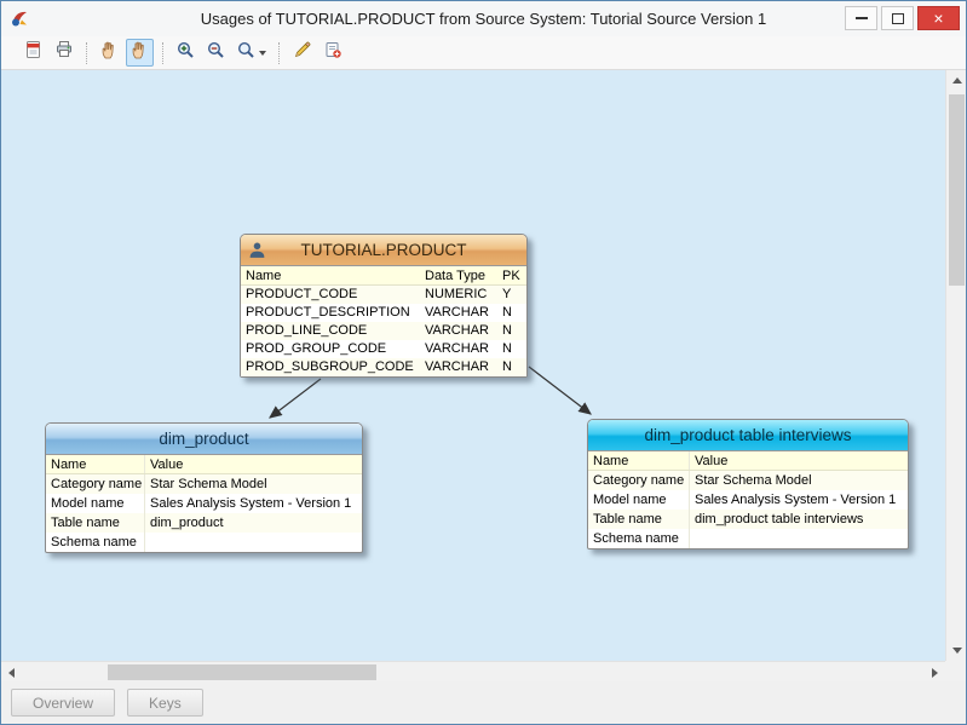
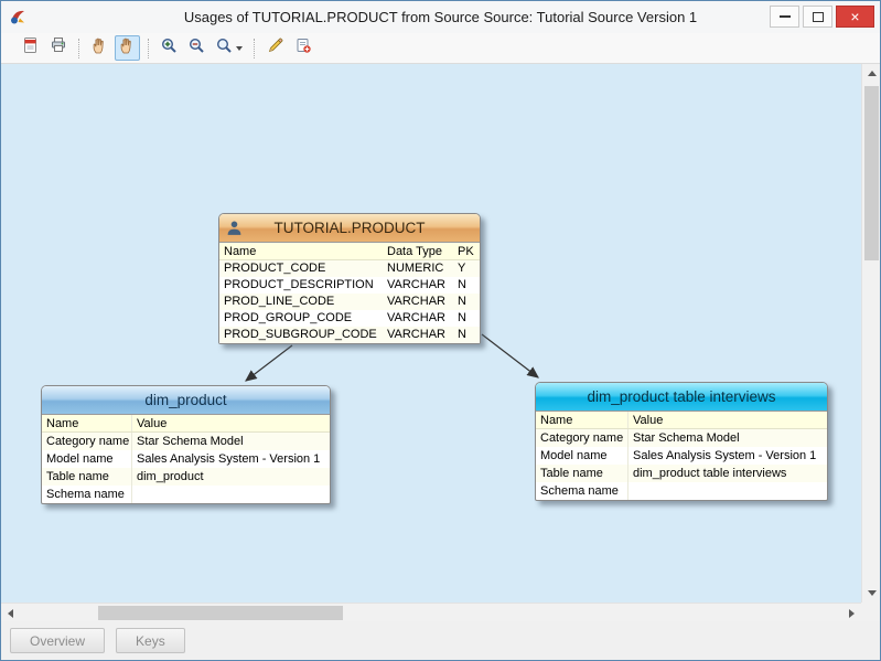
- Usages of TUTORIAL.PRODUCT from Source System: Tutorial Source Version 1
+ Usages of TUTORIAL.PRODUCT from Source Source: Tutorial Source Version 1
  ×
  TUTORIAL.PRODUCT
  Name
  Data Type
  PK
  PRODUCT_CODE
  NUMERIC
  Y
  PRODUCT_DESCRIPTION
  VARCHAR
  N
  PROD_LINE_CODE
  VARCHAR
  N
  PROD_GROUP_CODE
  VARCHAR
  N
  PROD_SUBGROUP_CODE
  VARCHAR
  N
  dim_product
  Name
  Value
  Category name
  Star Schema Model
  Model name
  Sales Analysis System - Version 1
  Table name
  dim_product
  Schema name
  dim_product table interviews
  Name
  Value
  Category name
  Star Schema Model
  Model name
  Sales Analysis System - Version 1
  Table name
  dim_product table interviews
  Schema name
  Overview
  Keys
